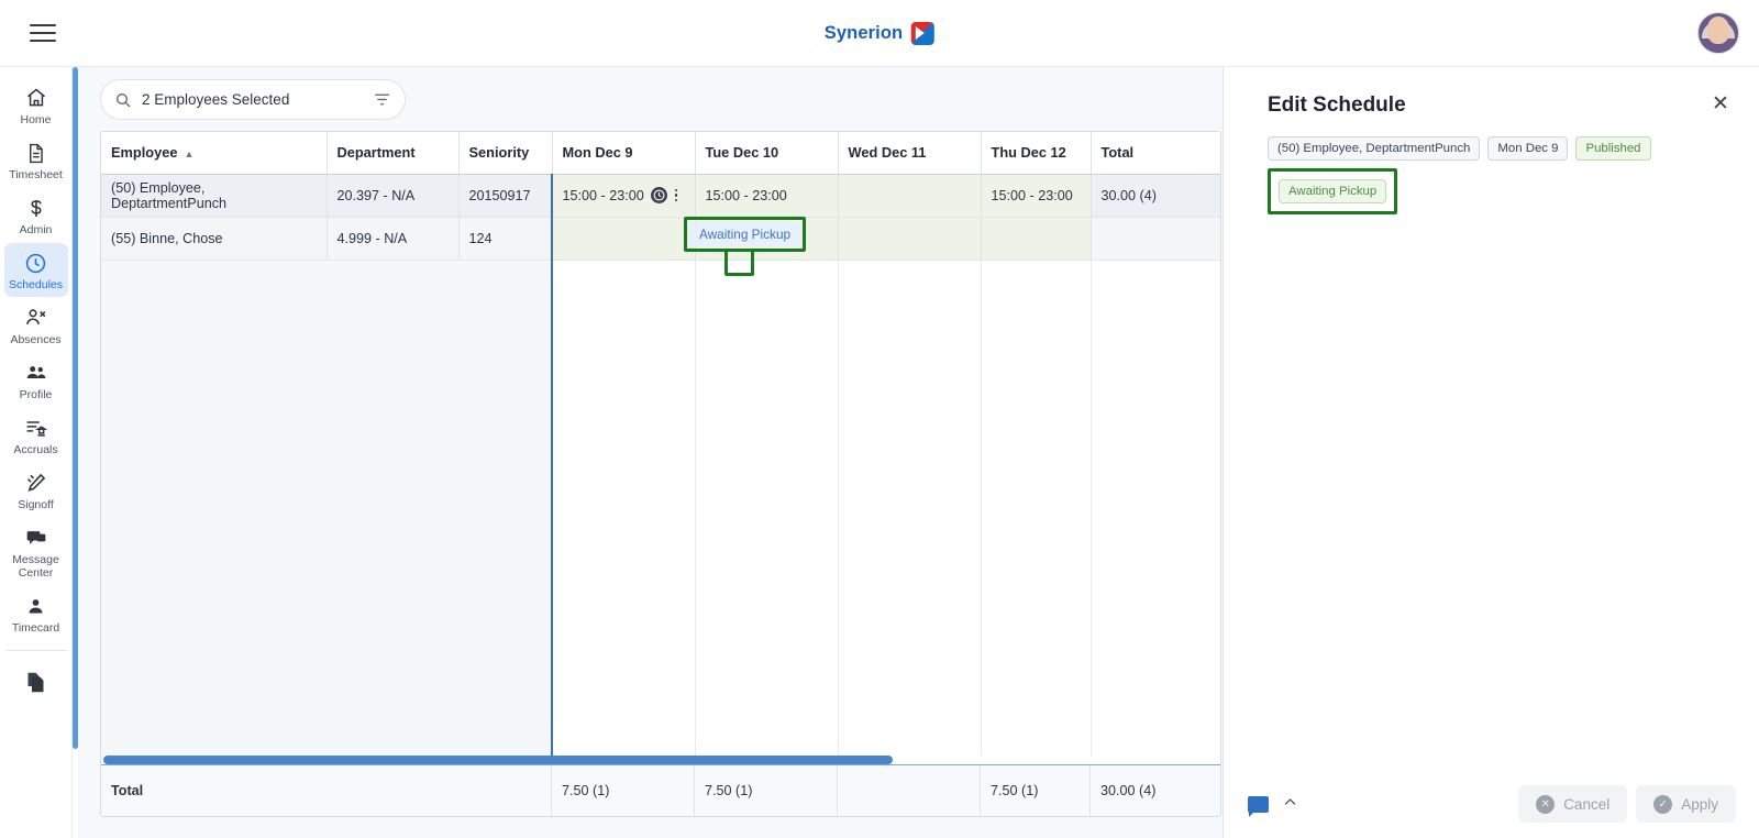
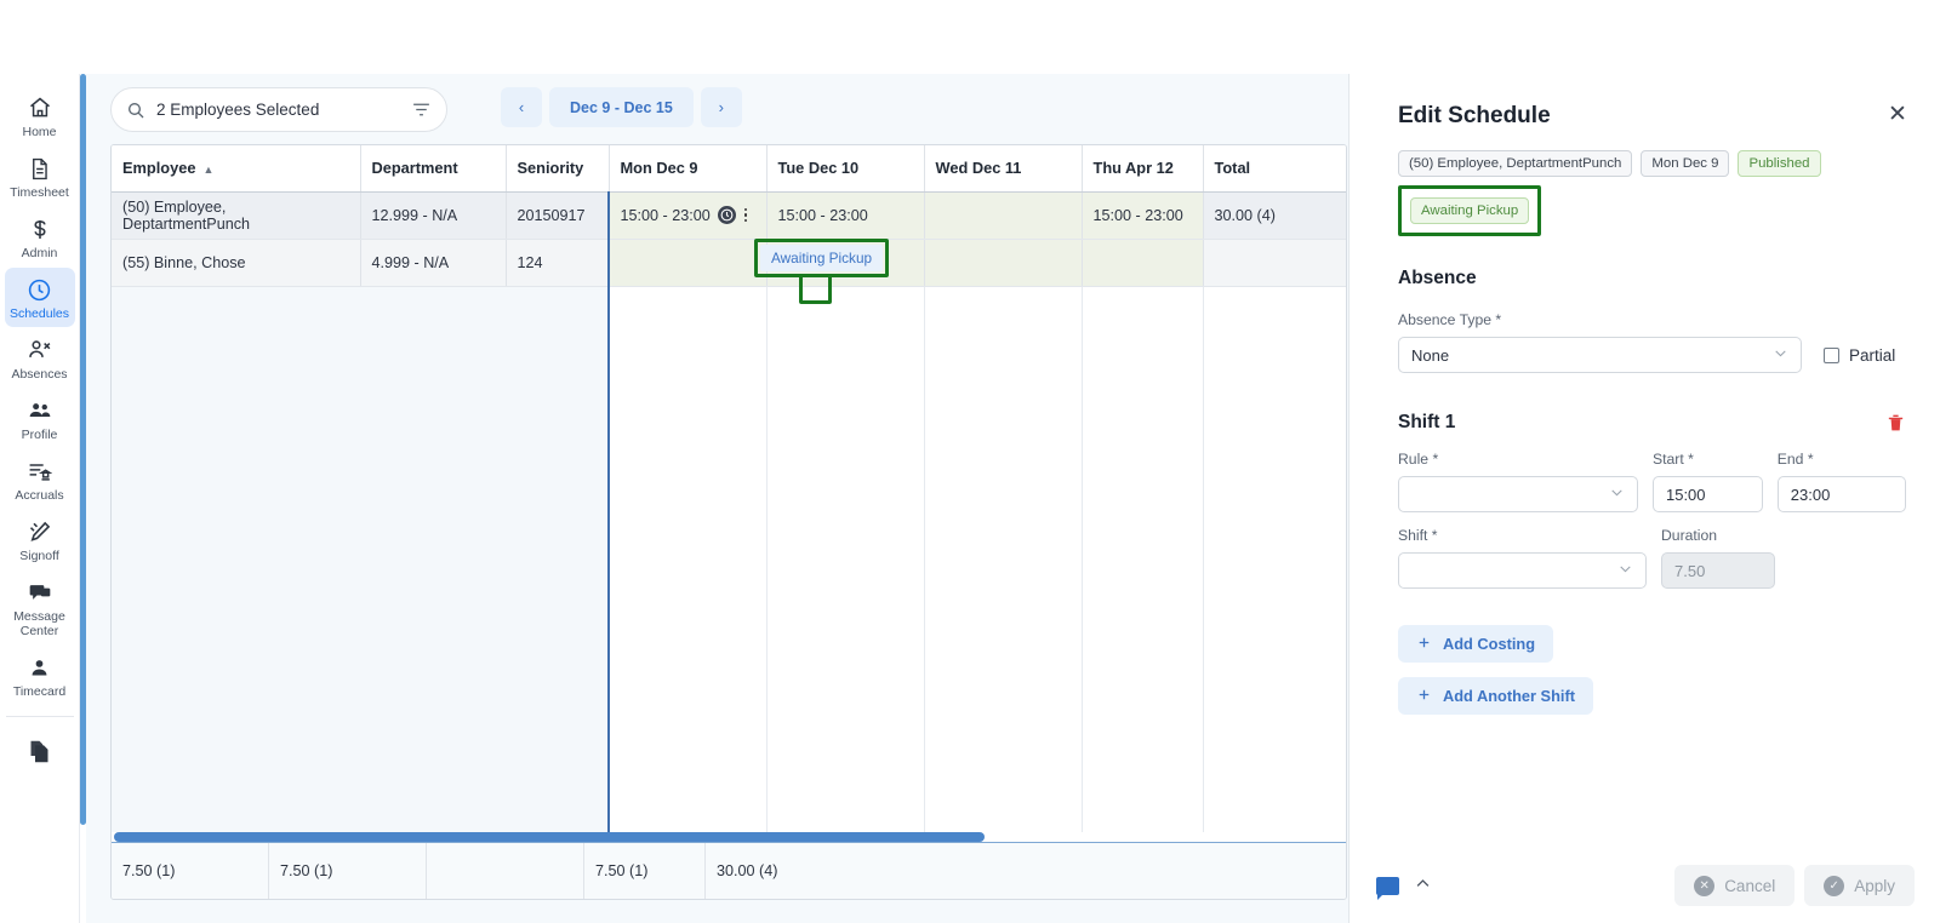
- Synerion
  Home
  Timesheet
  Admin
  Schedules
  Absences
  Profile
  Accruals
  Signoff
  Message Center
  Timecard
  2 Employees Selected
+ ‹
+ Dec 9 - Dec 15
+ ›
- Employee ▲	Department	Seniority	Mon Dec 9	Tue Dec 10	Wed Dec 11	Thu Dec 12	Total
+ Employee ▲	Department	Seniority	Mon Dec 9	Tue Dec 10	Wed Dec 11	Thu Apr 12	Total
- (50) Employee, DeptartmentPunch	20.397 - N/A	20150917	15:00 - 23:00	15:00 - 23:00		15:00 - 23:00	30.00 (4)
+ (50) Employee, DeptartmentPunch	12.999 - N/A	20150917	15:00 - 23:00	15:00 - 23:00		15:00 - 23:00	30.00 (4)
  (55) Binne, Chose	4.999 - N/A	124
- Total
  7.50 (1)
  7.50 (1)
  7.50 (1)
  30.00 (4)
  Awaiting Pickup
  Edit Schedule
  ✕
  (50) Employee, DeptartmentPunch
  Mon Dec 9
  Published
  Awaiting Pickup
+ Absence
+ Absence Type *
+ None
+ Partial
+ Shift 1
+ Rule *
+ Start *
+ 15:00
+ End *
+ 23:00
+ Shift *
+ Duration
+ 7.50
+ Add Costing
+ Add Another Shift
  ✕
  Cancel
  ✓
  Apply
